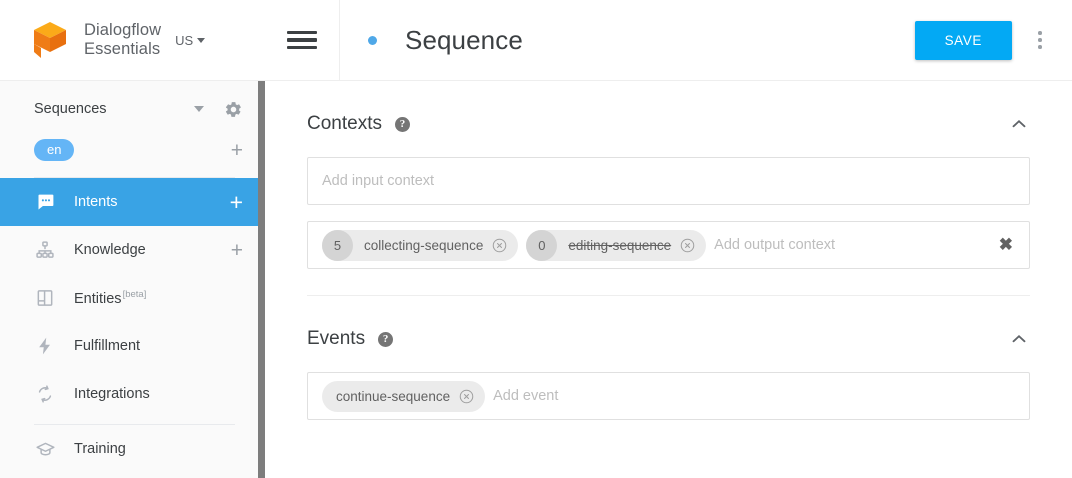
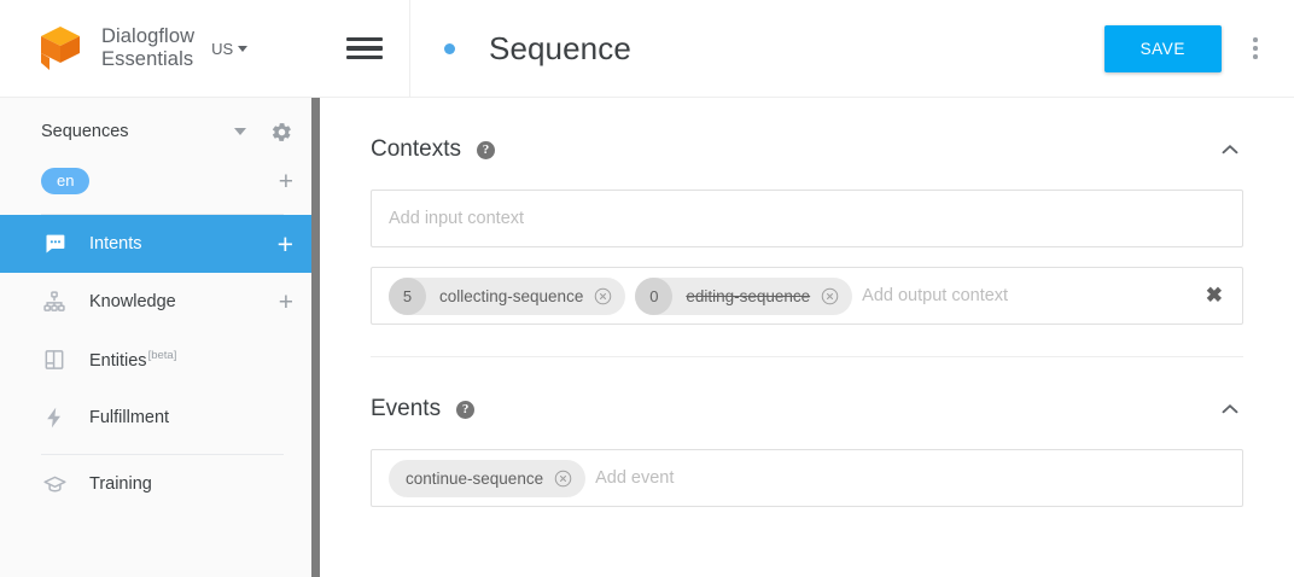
  Dialogflow
  Essentials
  US
  Sequences
  en
  +
  Intents
  +
  Knowledge
  +
  Entities[beta]
  Fulfillment
- Integrations
  Training
  Sequence
  SAVE
  Contexts
  ?
  Add input context
  5
  collecting-sequence
  0
  editing-sequence
  Add output context
  ✖
  Events
  ?
  continue-sequence
  Add event
